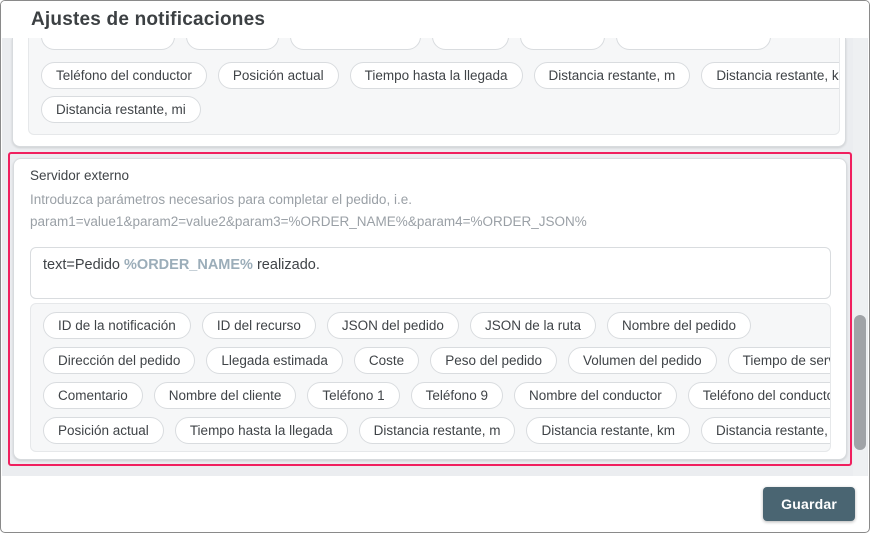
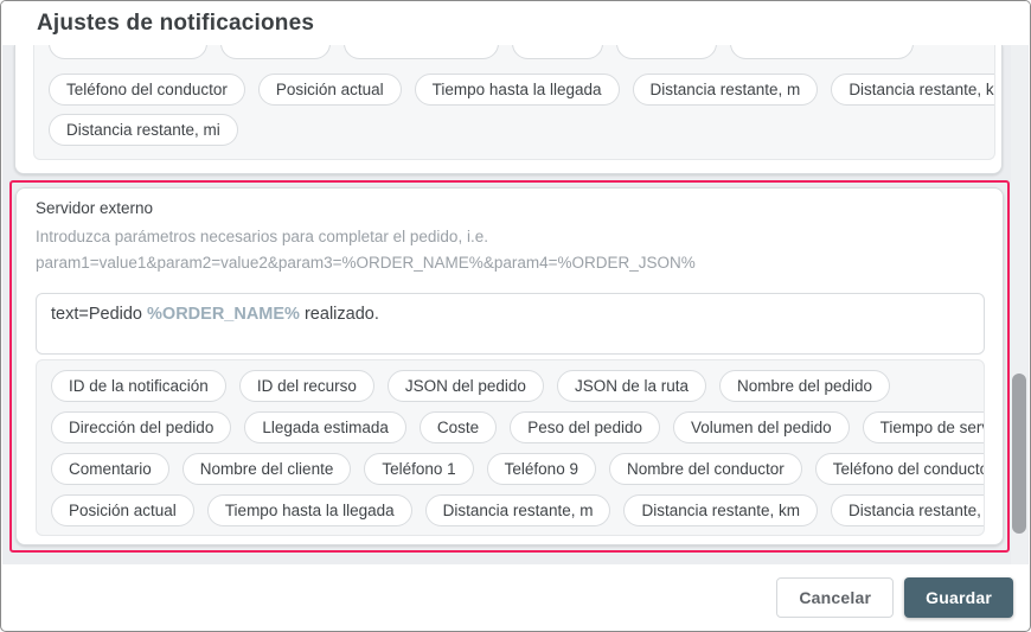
  Ajustes de notificaciones
  Teléfono del conductor
  Posición actual
  Tiempo hasta la llegada
  Distancia restante, m
  Distancia restante, k
  Distancia restante, mi
  Servidor externo
  Introduzca parámetros necesarios para completar el pedido, i.e.
  param1=value1&param2=value2&param3=%ORDER_NAME%&param4=%ORDER_JSON%
  text=Pedido %ORDER_NAME% realizado.
  ID de la notificación
  ID del recurso
  JSON del pedido
  JSON de la ruta
  Nombre del pedido
  Dirección del pedido
  Llegada estimada
  Coste
  Peso del pedido
  Volumen del pedido
  Comentario
  Nombre del cliente
  Teléfono 1
  Teléfono 9
  Nombre del conductor
  Teléfono del conduct
  Posición actual
  Tiempo hasta la llegada
  Distancia restante, m
  Distancia restante, km
  Distancia restante,
+ Cancelar
  Guardar
